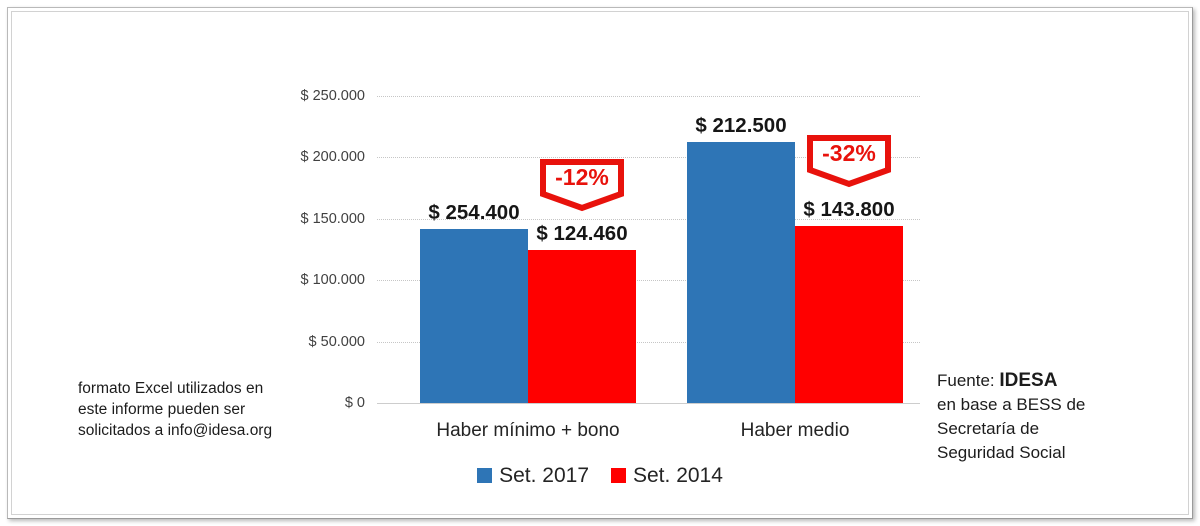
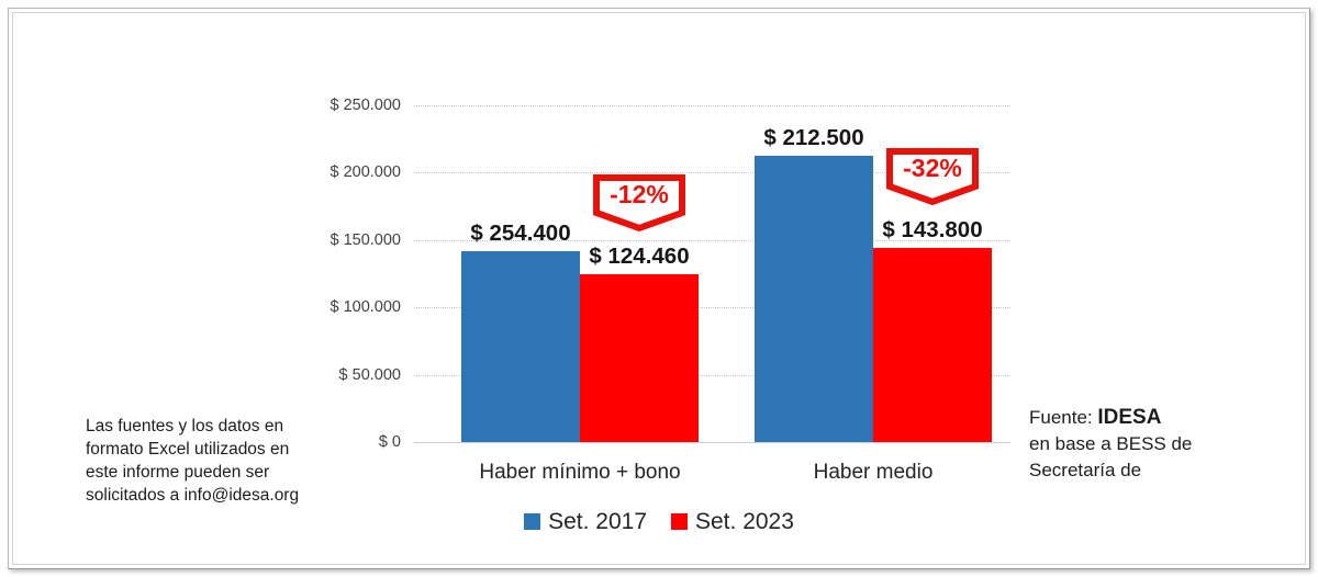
  $ 250.000
  $ 200.000
  $ 150.000
  $ 100.000
  $ 50.000
  $ 0
  $ 254.400
  $ 124.460
  $ 212.500
  $ 143.800
  -12%
  -32%
  Haber mínimo + bono
  Haber medio
- Set. 2017 Set. 2014
+ Set. 2017 Set. 2023
+ Las fuentes y los datos en
  formato Excel utilizados en
  este informe pueden ser
  solicitados a info@idesa.org
  Fuente: IDESA
  en base a BESS de
  Secretaría de
- Seguridad Social
